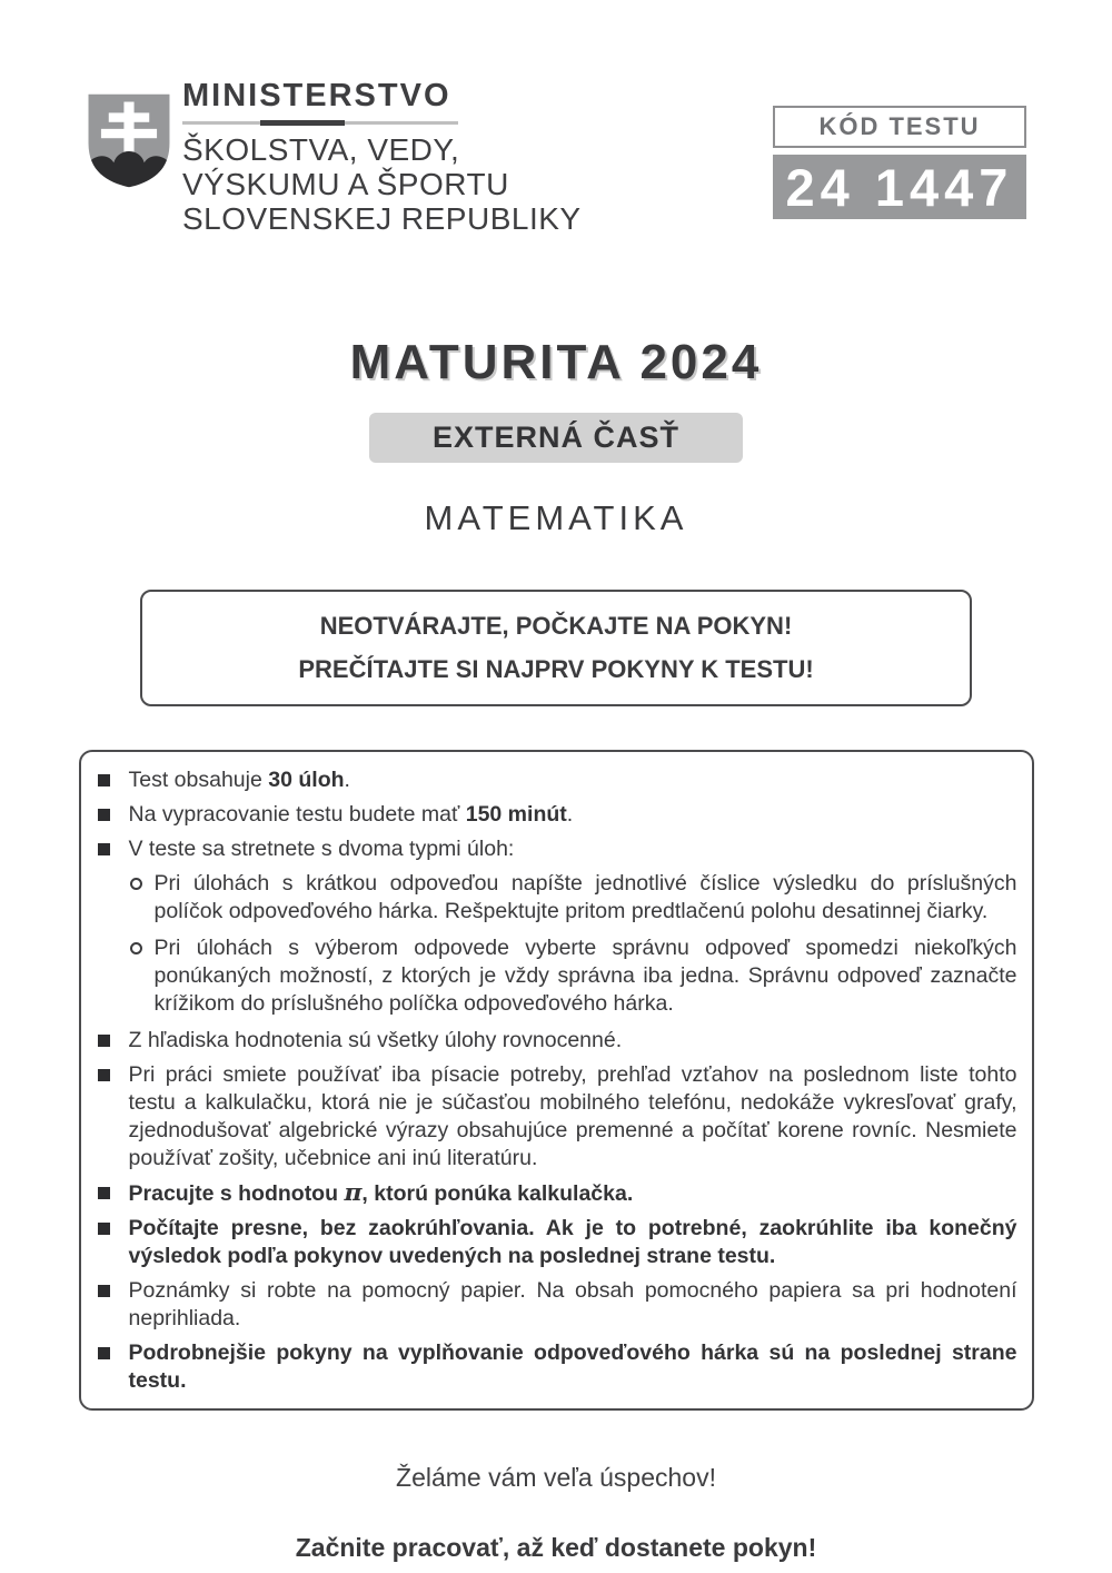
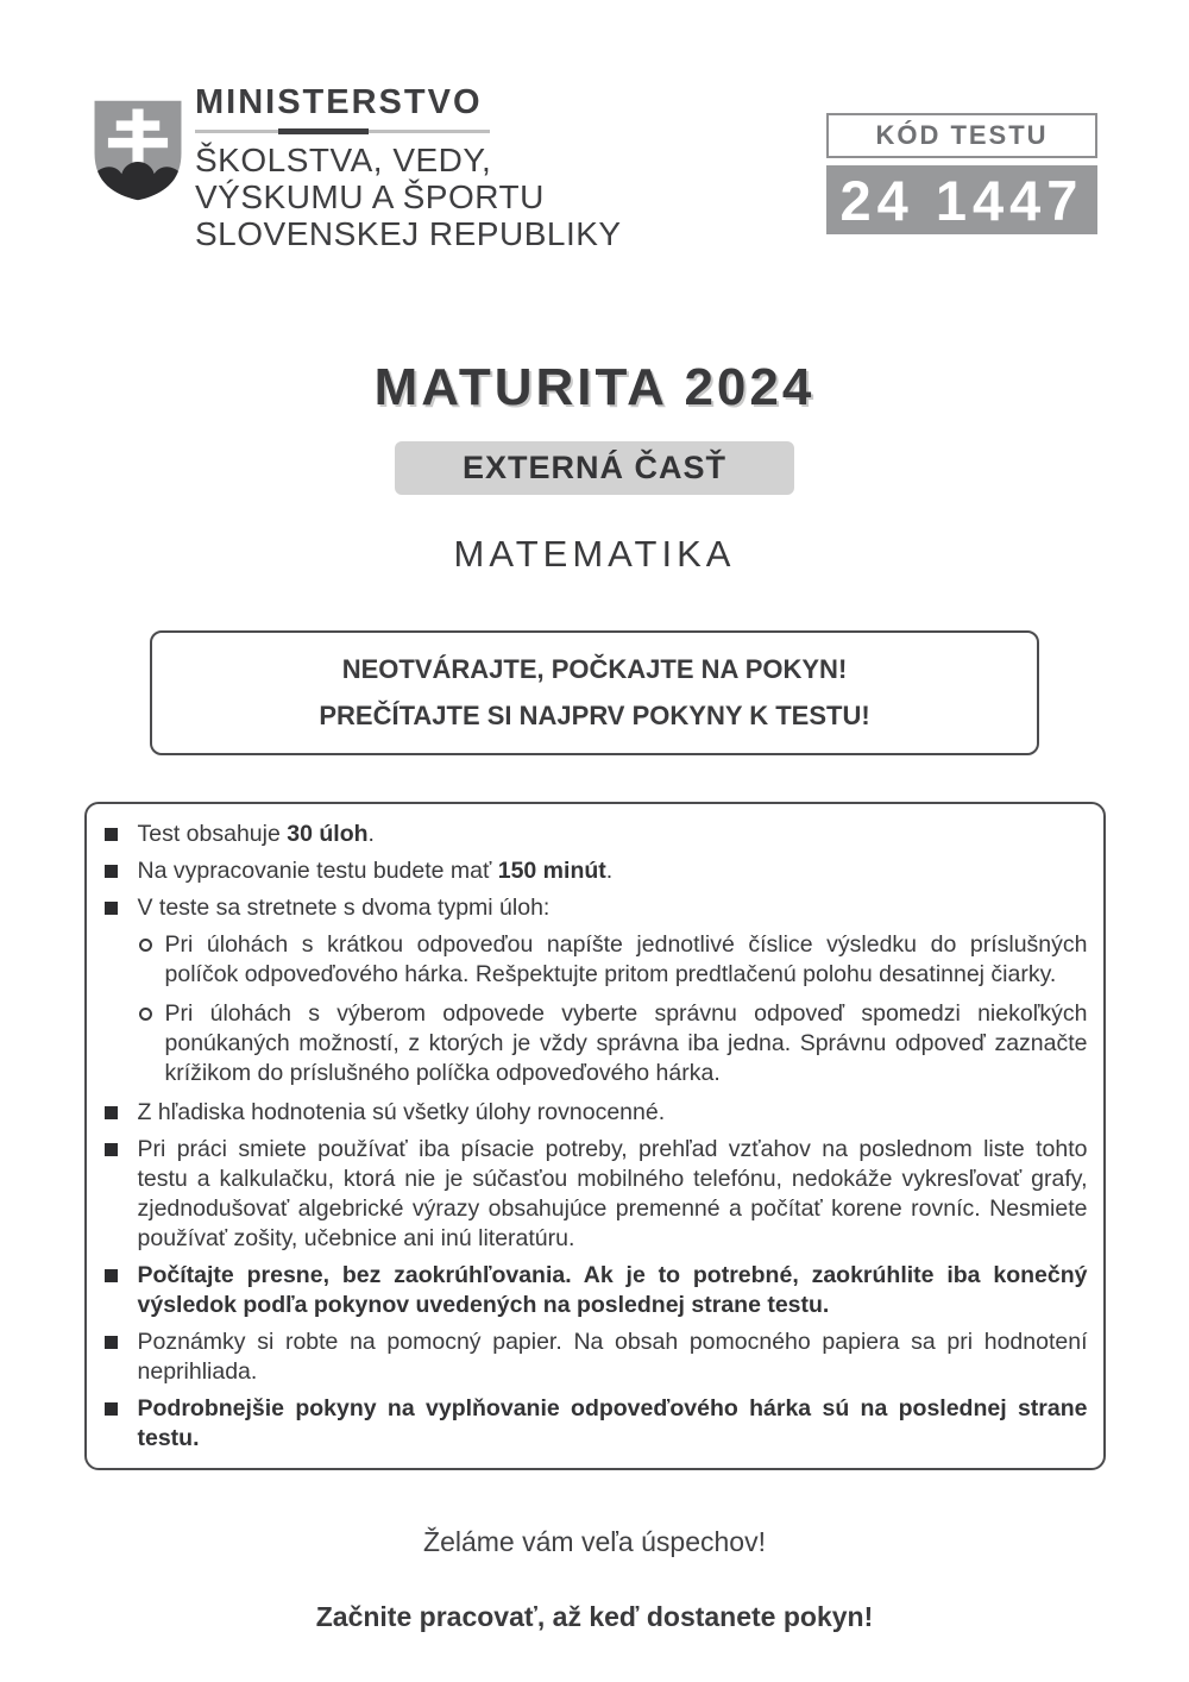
  MINISTERSTVO
  ŠKOLSTVA, VEDY,
  VÝSKUMU A ŠPORTU
  SLOVENSKEJ REPUBLIKY
  KÓD TESTU
  24 1447
  MATURITA 2024
  EXTERNÁ ČASŤ
  MATEMATIKA
  NEOTVÁRAJTE, POČKAJTE NA POKYN!
  PREČÍTAJTE SI NAJPRV POKYNY K TESTU!
  Test obsahuje 30 úloh.
  Na vypracovanie testu budete mať 150 minút.
  V teste sa stretnete s dvoma typmi úloh:
  Pri úlohách s krátkou odpoveďou napíšte jednotlivé číslice výsledku do príslušných políčok odpoveďového hárka. Rešpektujte pritom predtlačenú polohu desatinnej čiarky.
  Pri úlohách s výberom odpovede vyberte správnu odpoveď spomedzi niekoľkých ponúkaných možností, z ktorých je vždy správna iba jedna. Správnu odpoveď zaznačte krížikom do príslušného políčka odpoveďového hárka.
  Z hľadiska hodnotenia sú všetky úlohy rovnocenné.
  Pri práci smiete používať iba písacie potreby, prehľad vzťahov na poslednom liste tohto testu a kalkulačku, ktorá nie je súčasťou mobilného telefónu, nedokáže vykresľovať grafy, zjednodušovať algebrické výrazy obsahujúce premenné a počítať korene rovníc. Nesmiete používať zošity, učebnice ani inú literatúru.
- Pracujte s hodnotou π, ktorú ponúka kalkulačka.
  Počítajte presne, bez zaokrúhľovania. Ak je to potrebné, zaokrúhlite iba konečný výsledok podľa pokynov uvedených na poslednej strane testu.
  Poznámky si robte na pomocný papier. Na obsah pomocného papiera sa pri hodnotení neprihliada.
  Podrobnejšie pokyny na vyplňovanie odpoveďového hárka sú na poslednej strane testu.
  Želáme vám veľa úspechov!
  Začnite pracovať, až keď dostanete pokyn!
